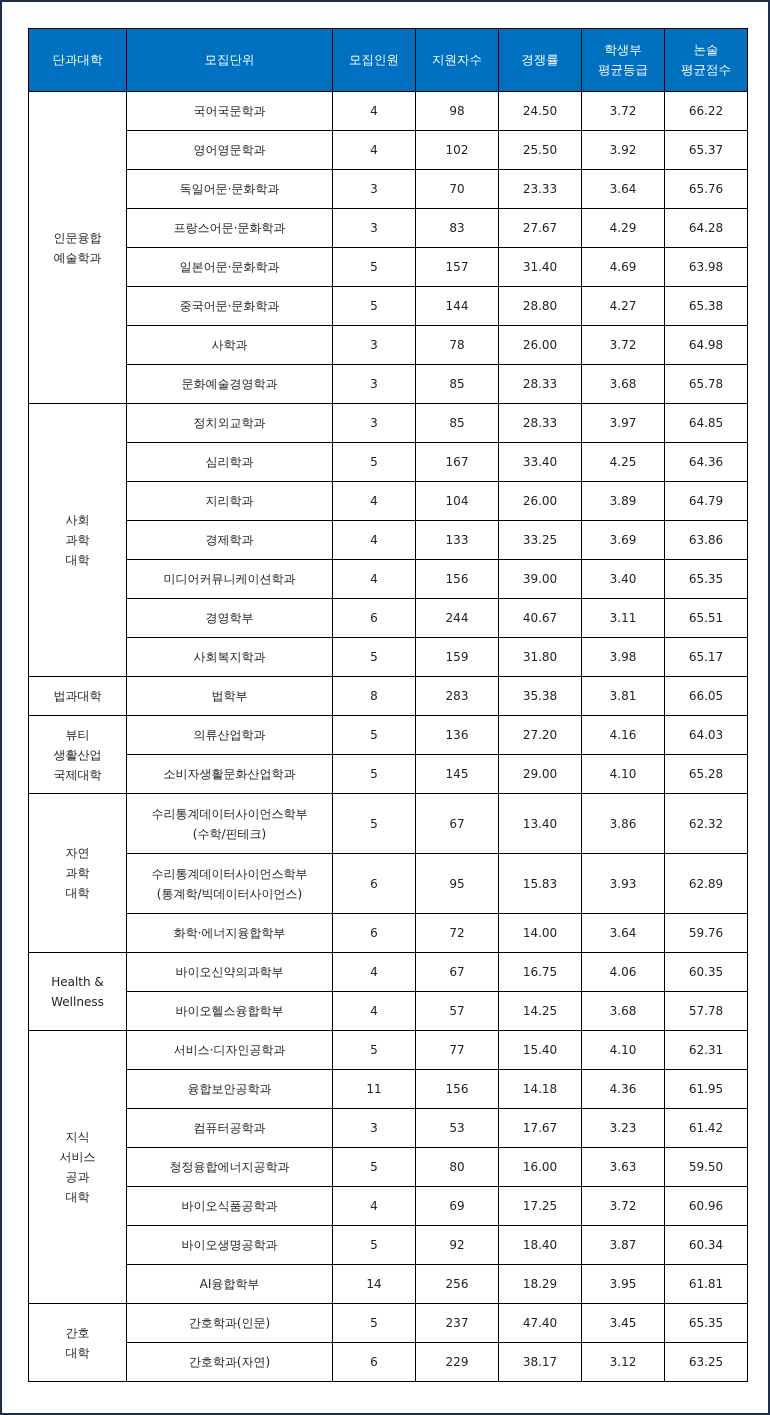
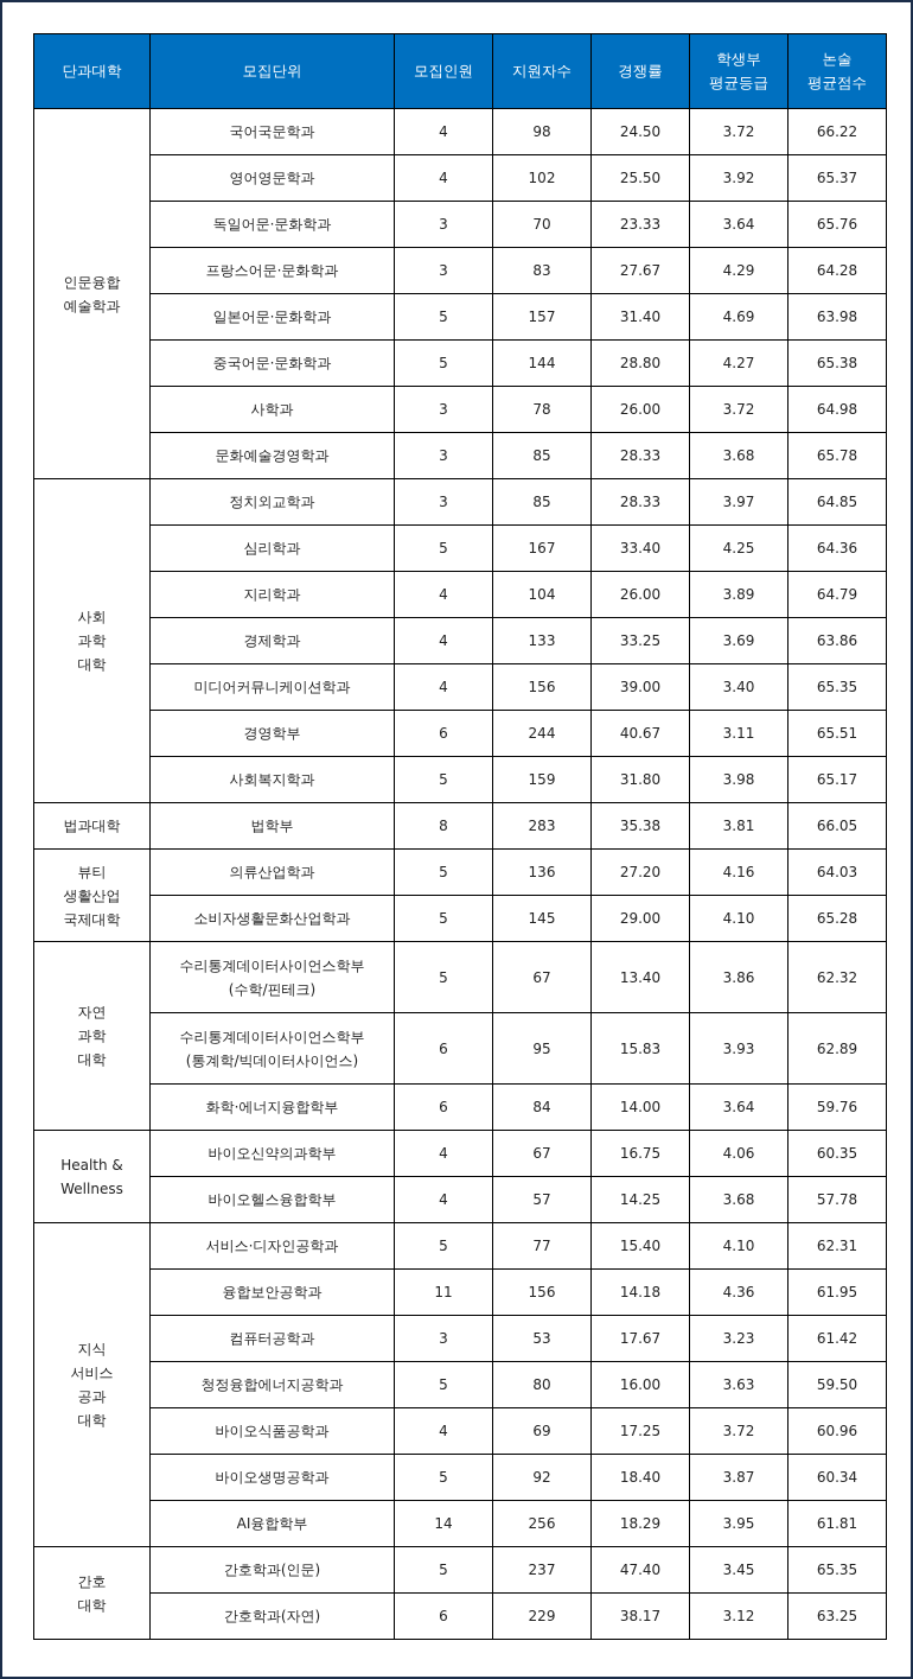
  단과대학	모집단위	모집인원	지원자수	경쟁률	학생부 평균등급	논술 평균점수
  인문융합 예술학과	국어국문학과	4	98	24.50	3.72	66.22
  영어영문학과	4	102	25.50	3.92	65.37
  독일어문·문화학과	3	70	23.33	3.64	65.76
  프랑스어문·문화학과	3	83	27.67	4.29	64.28
  일본어문·문화학과	5	157	31.40	4.69	63.98
  중국어문·문화학과	5	144	28.80	4.27	65.38
  사학과	3	78	26.00	3.72	64.98
  문화예술경영학과	3	85	28.33	3.68	65.78
  사회 과학 대학	정치외교학과	3	85	28.33	3.97	64.85
  심리학과	5	167	33.40	4.25	64.36
  지리학과	4	104	26.00	3.89	64.79
  경제학과	4	133	33.25	3.69	63.86
  미디어커뮤니케이션학과	4	156	39.00	3.40	65.35
  경영학부	6	244	40.67	3.11	65.51
  사회복지학과	5	159	31.80	3.98	65.17
  법과대학	법학부	8	283	35.38	3.81	66.05
  뷰티 생활산업 국제대학	의류산업학과	5	136	27.20	4.16	64.03
  소비자생활문화산업학과	5	145	29.00	4.10	65.28
  자연 과학 대학	수리통계데이터사이언스학부 (수학/핀테크)	5	67	13.40	3.86	62.32
  수리통계데이터사이언스학부 (통계학/빅데이터사이언스)	6	95	15.83	3.93	62.89
- 화학·에너지융합학부	6	72	14.00	3.64	59.76
+ 화학·에너지융합학부	6	84	14.00	3.64	59.76
  Health & Wellness	바이오신약의과학부	4	67	16.75	4.06	60.35
  바이오헬스융합학부	4	57	14.25	3.68	57.78
  지식 서비스 공과 대학	서비스·디자인공학과	5	77	15.40	4.10	62.31
  융합보안공학과	11	156	14.18	4.36	61.95
  컴퓨터공학과	3	53	17.67	3.23	61.42
  청정융합에너지공학과	5	80	16.00	3.63	59.50
  바이오식품공학과	4	69	17.25	3.72	60.96
  바이오생명공학과	5	92	18.40	3.87	60.34
  AI융합학부	14	256	18.29	3.95	61.81
  간호 대학	간호학과(인문)	5	237	47.40	3.45	65.35
  간호학과(자연)	6	229	38.17	3.12	63.25
